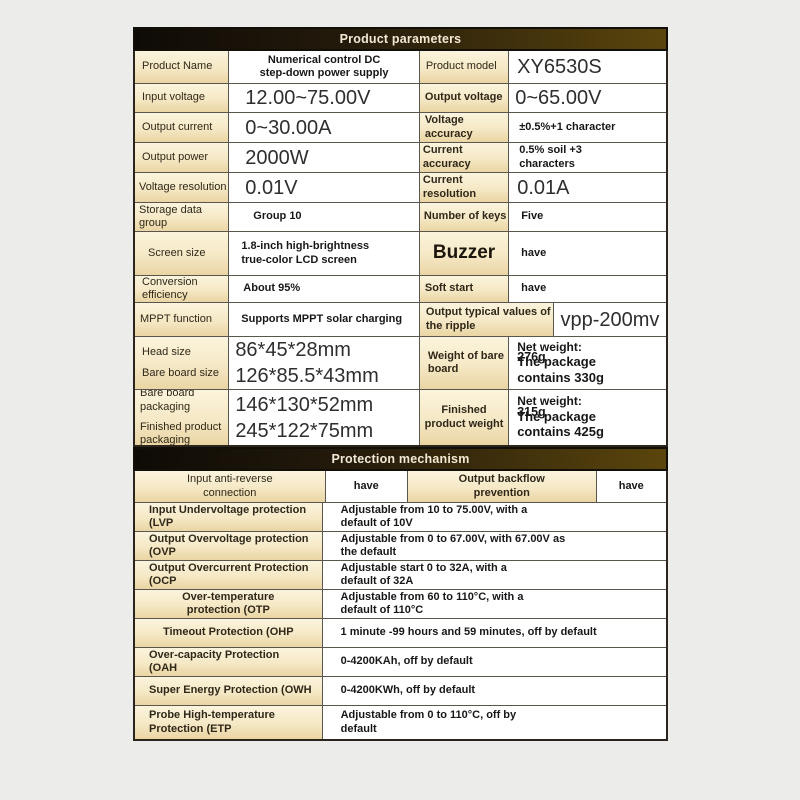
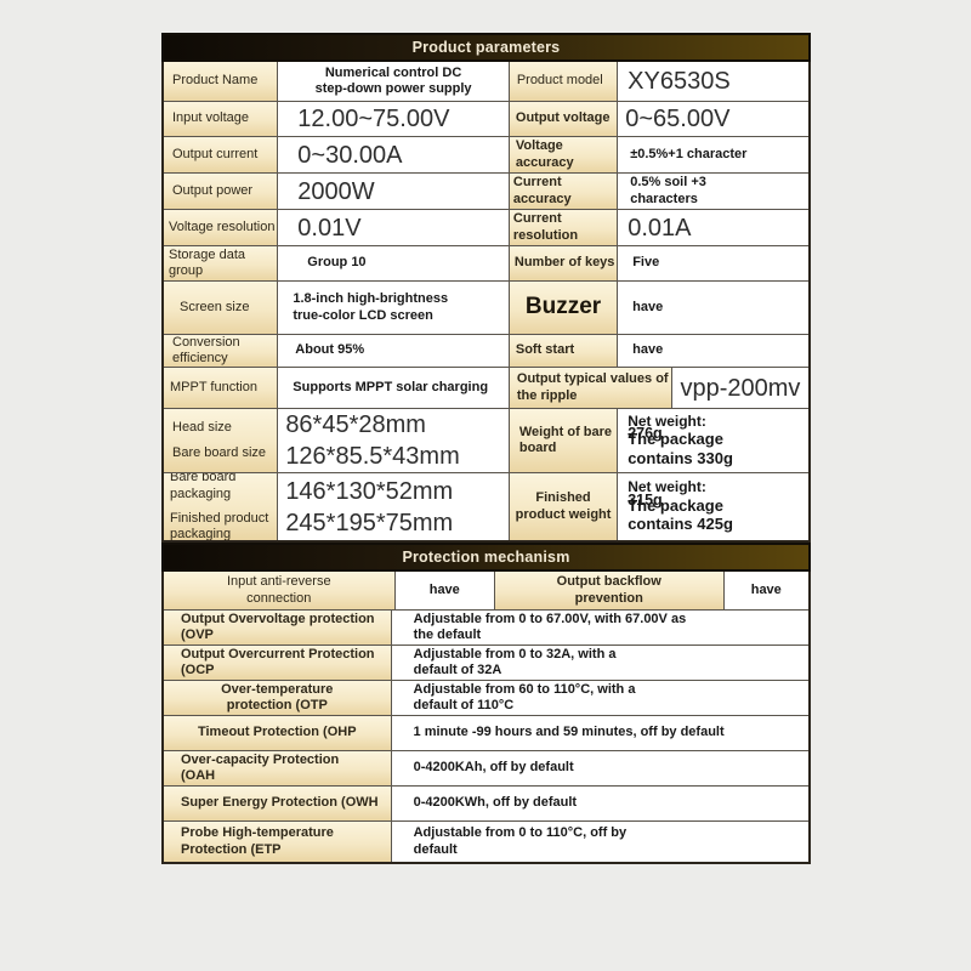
  Product parameters
  Product Name
  Numerical control DC
  step-down power supply
  Product model
  XY6530S
  Input voltage
  12.00~75.00V
  Output voltage
  0~65.00V
  Output current
  0~30.00A
  Voltage
  accuracy
  ±0.5%+1 character
  Output power
  2000W
  Current accuracy
  0.5% soil +3
  characters
  Voltage resolution
  0.01V
  Current resolution
  0.01A
  Storage data group
  Group 10
  Number of keys
  Five
  Screen size
  1.8-inch high-brightness
  true-color LCD screen
  Buzzer
  have
  Conversion
  efficiency
  About 95%
  Soft start
  have
  MPPT function
  Supports MPPT solar charging
  Output typical values of
  the ripple
  vpp-200mv
  Head size
  Bare board size
  86*45*28mm
  126*85.5*43mm
  Weight of bare
  board
  Net weight:
  276g
  The package
  contains 330g
  Bare board
  packaging
  Finished product
  packaging
  146*130*52mm
- 245*122*75mm
+ 245*195*75mm
  Finished
  product weight
  Net weight:
  315g
  The package
  contains 425g
  Protection mechanism
  Input anti-reverse
  connection
  have
  Output backflow
  prevention
  have
- Input Undervoltage protection
- (LVP
- Adjustable from 10 to 75.00V, with a
- default of 10V
  Output Overvoltage protection
  (OVP
  Adjustable from 0 to 67.00V, with 67.00V as
  the default
  Output Overcurrent Protection
  (OCP
- Adjustable start 0 to 32A, with a
+ Adjustable from 0 to 32A, with a
  default of 32A
  Over-temperature
  protection (OTP
  Adjustable from 60 to 110°C, with a
  default of 110°C
  Timeout Protection (OHP
  1 minute -99 hours and 59 minutes, off by default
  Over-capacity Protection
  (OAH
  0-4200KAh, off by default
  Super Energy Protection (OWH
  0-4200KWh, off by default
  Probe High-temperature
  Protection (ETP
  Adjustable from 0 to 110°C, off by
  default
